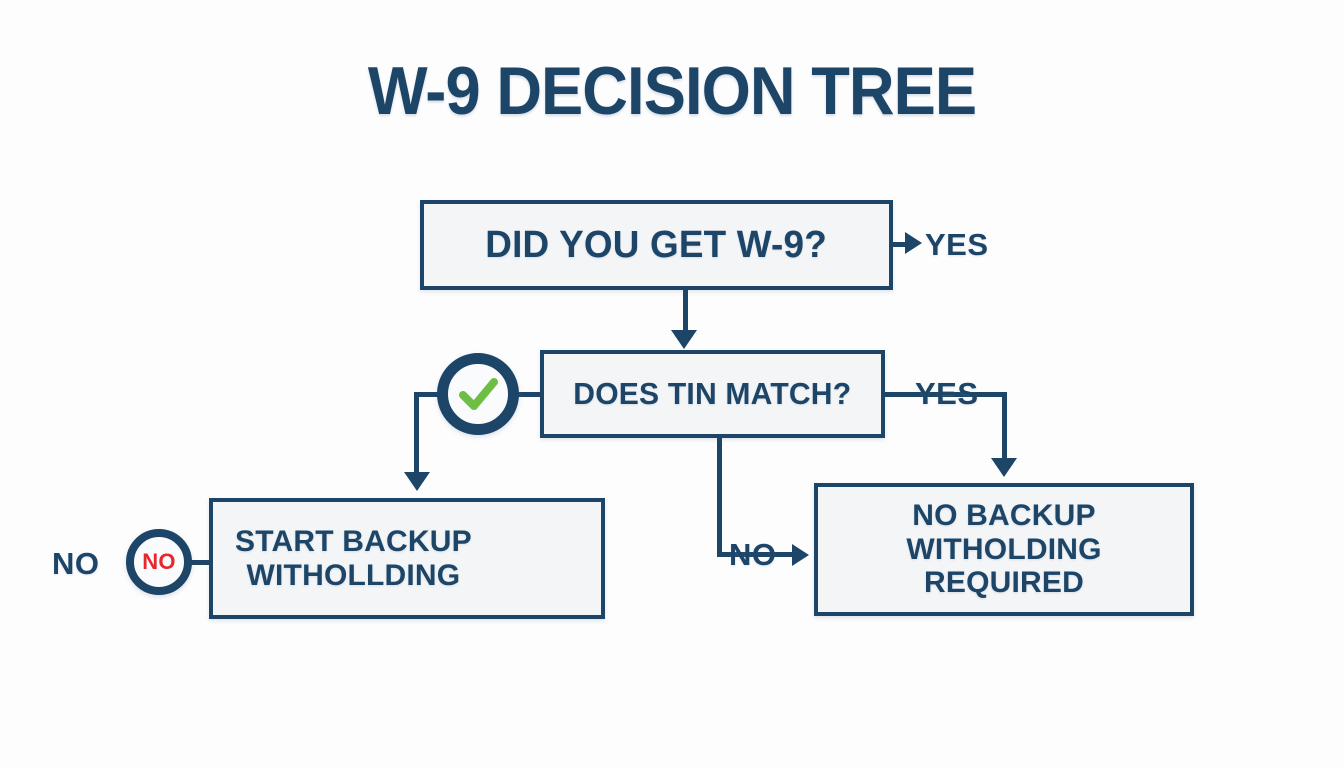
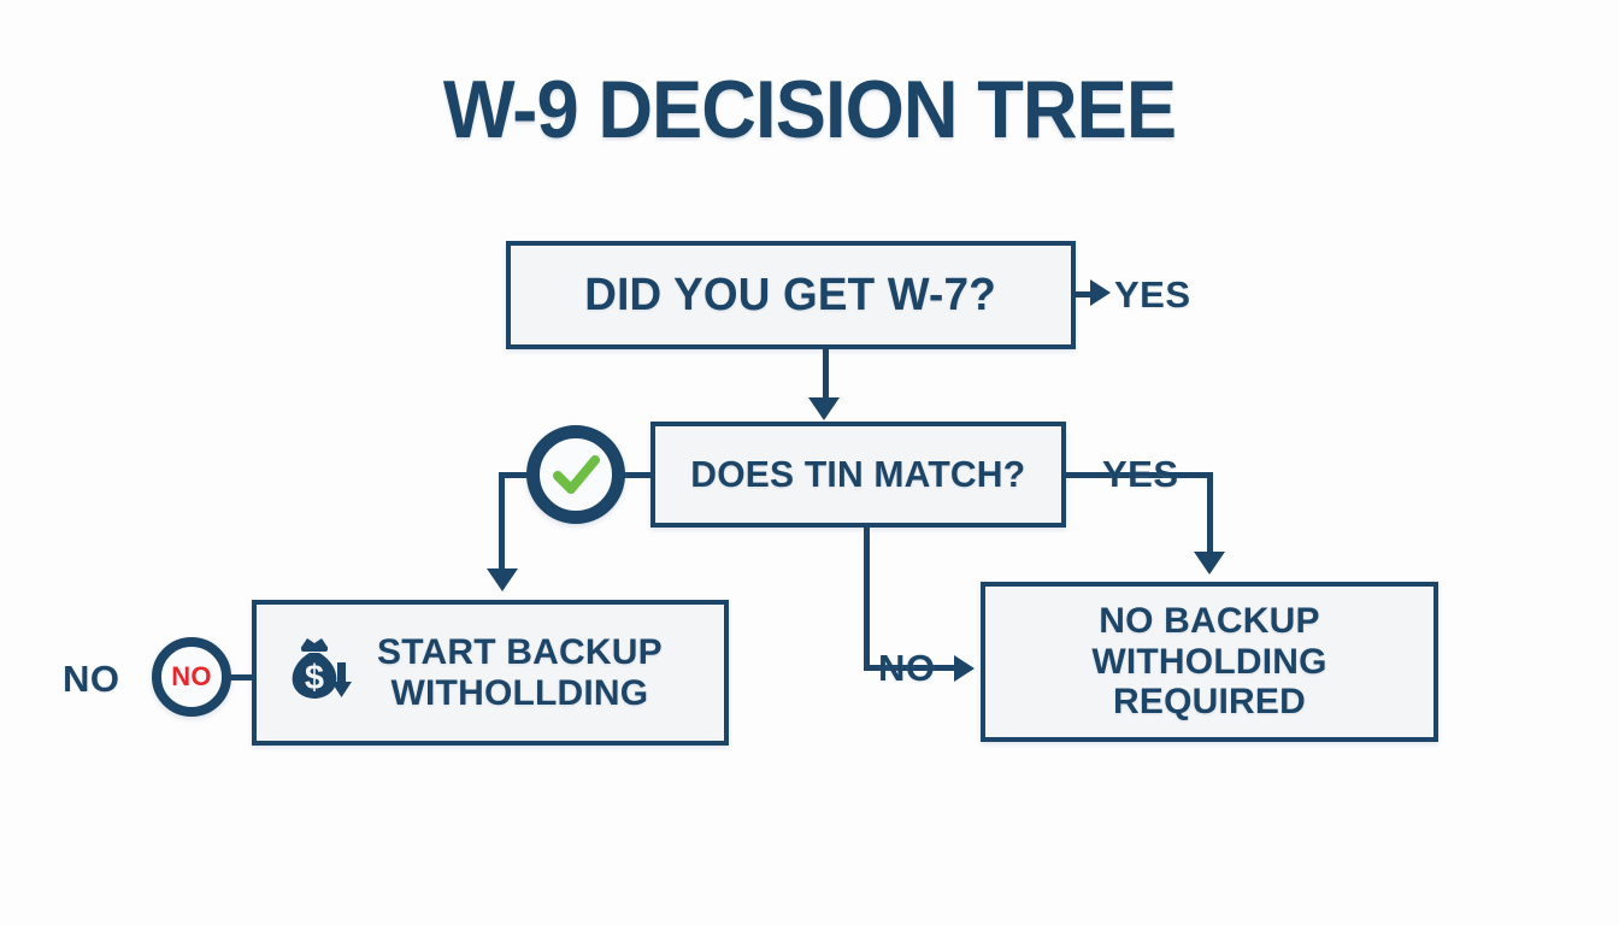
  W-9 DECISION TREE
- DID YOU GET W-9?
+ DID YOU GET W-7?
  YES
  DOES TIN MATCH?
  YES
  NO
+ $
  START BACKUP
  WITHOLLDING
  NO
  NO
  NO BACKUP
  WITHOLDING
  REQUIRED
